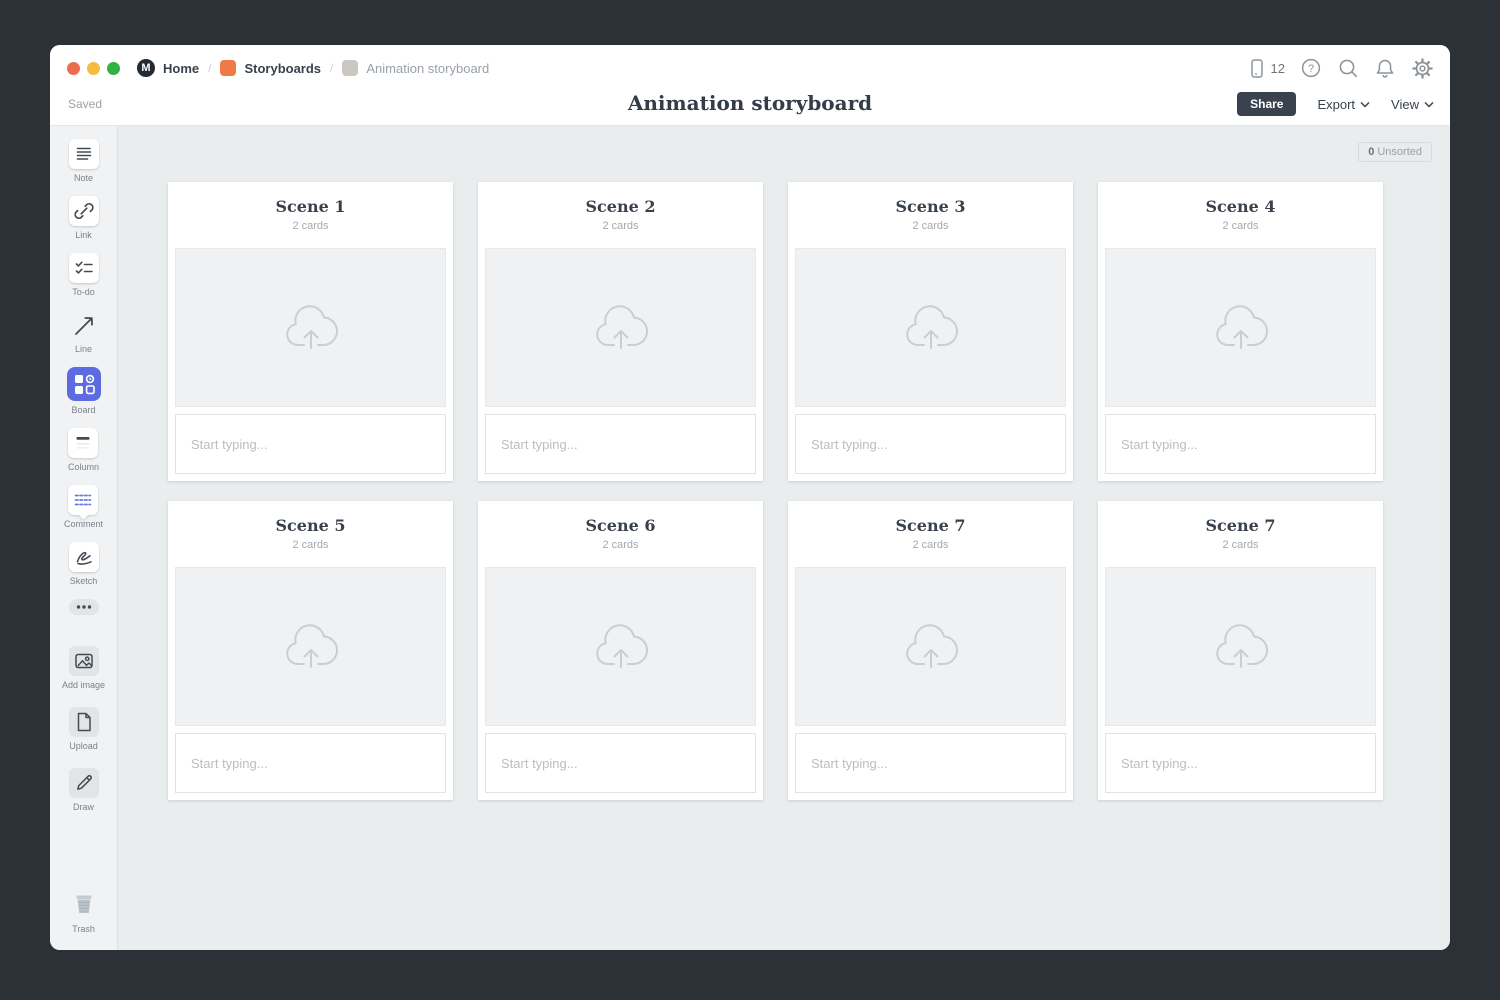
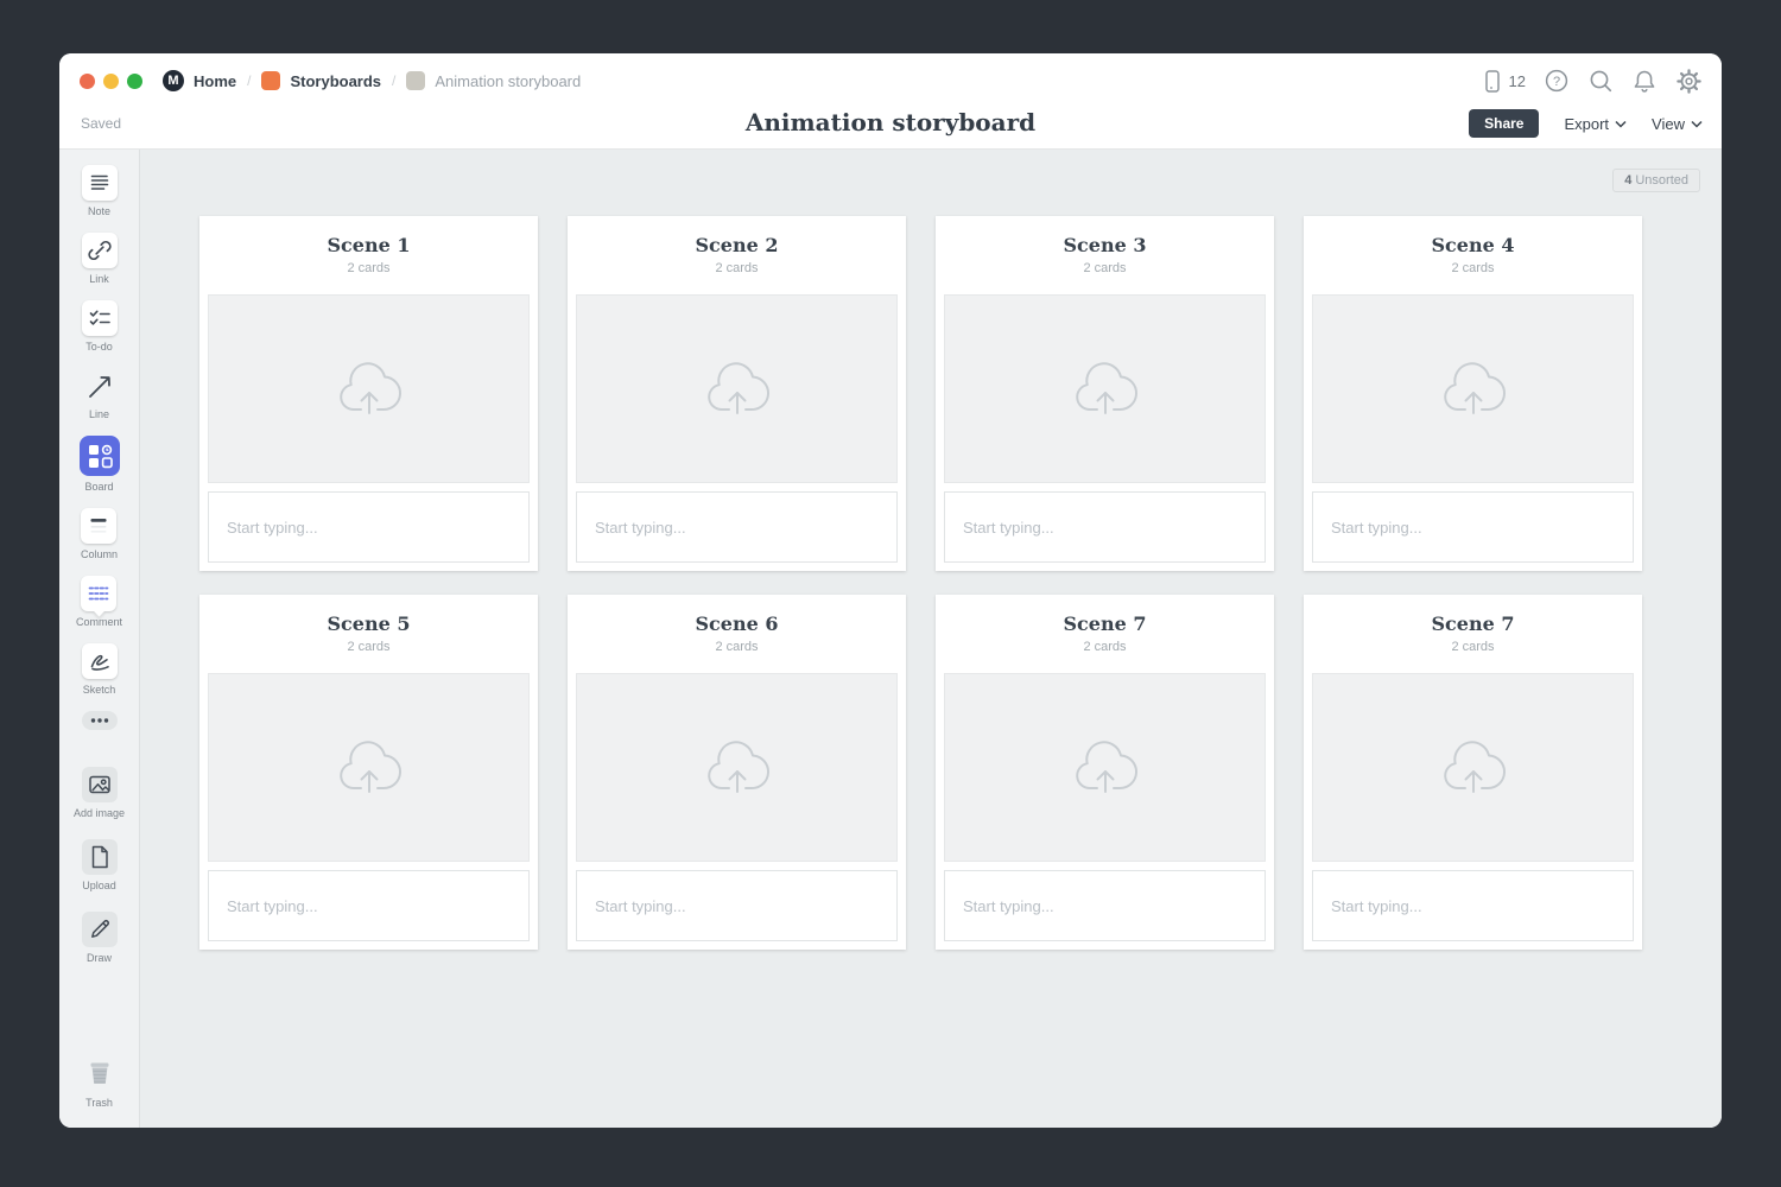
  M
  Home
  /
  Storyboards
  /
  Animation storyboard
  12
  ?
  Saved
  Animation storyboard
  Share
  Export
  View
  Note
  Link
  To-do
  Line
  Board
  Column
  Comment
  Sketch
  Add image
  Upload
  Draw
  Trash
- 0 Unsorted
+ 4 Unsorted
  Scene 1
  2 cards
  Start typing...
  Scene 2
  2 cards
  Start typing...
  Scene 3
  2 cards
  Start typing...
  Scene 4
  2 cards
  Start typing...
  Scene 5
  2 cards
  Start typing...
  Scene 6
  2 cards
  Start typing...
  Scene 7
  2 cards
  Start typing...
  Scene 7
  2 cards
  Start typing...
